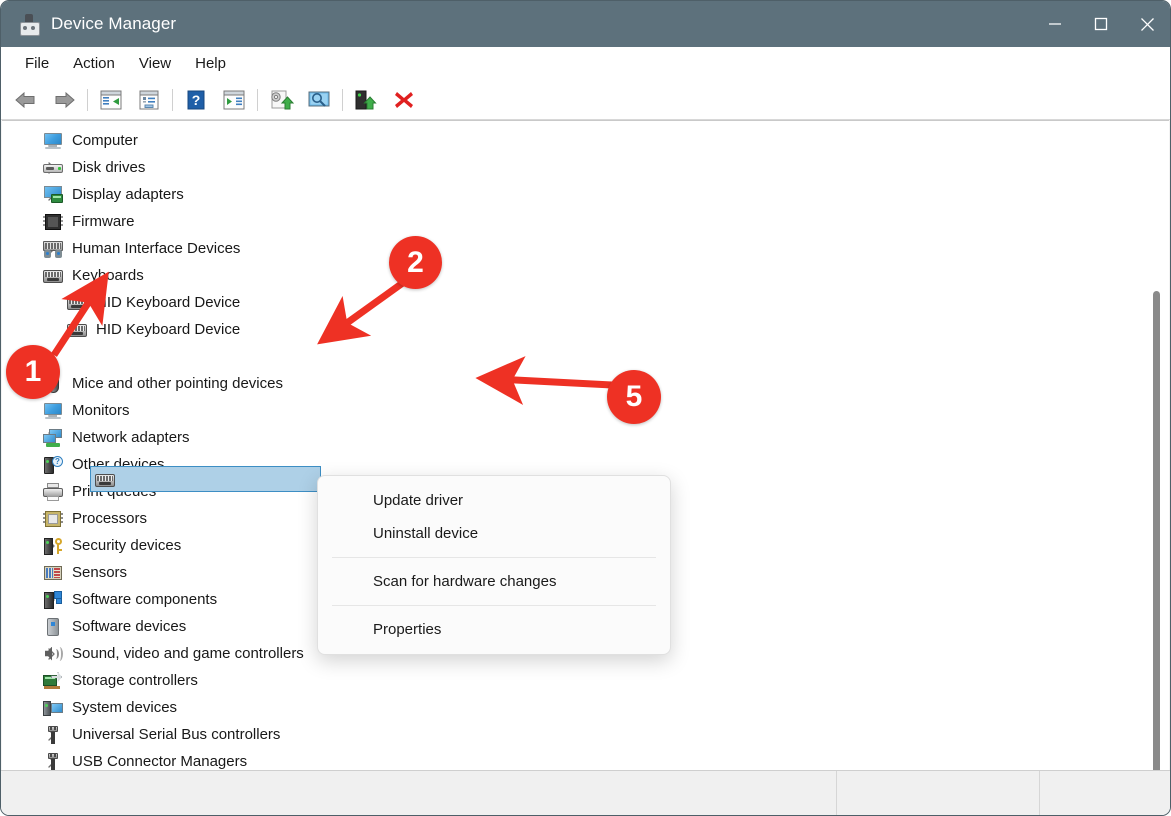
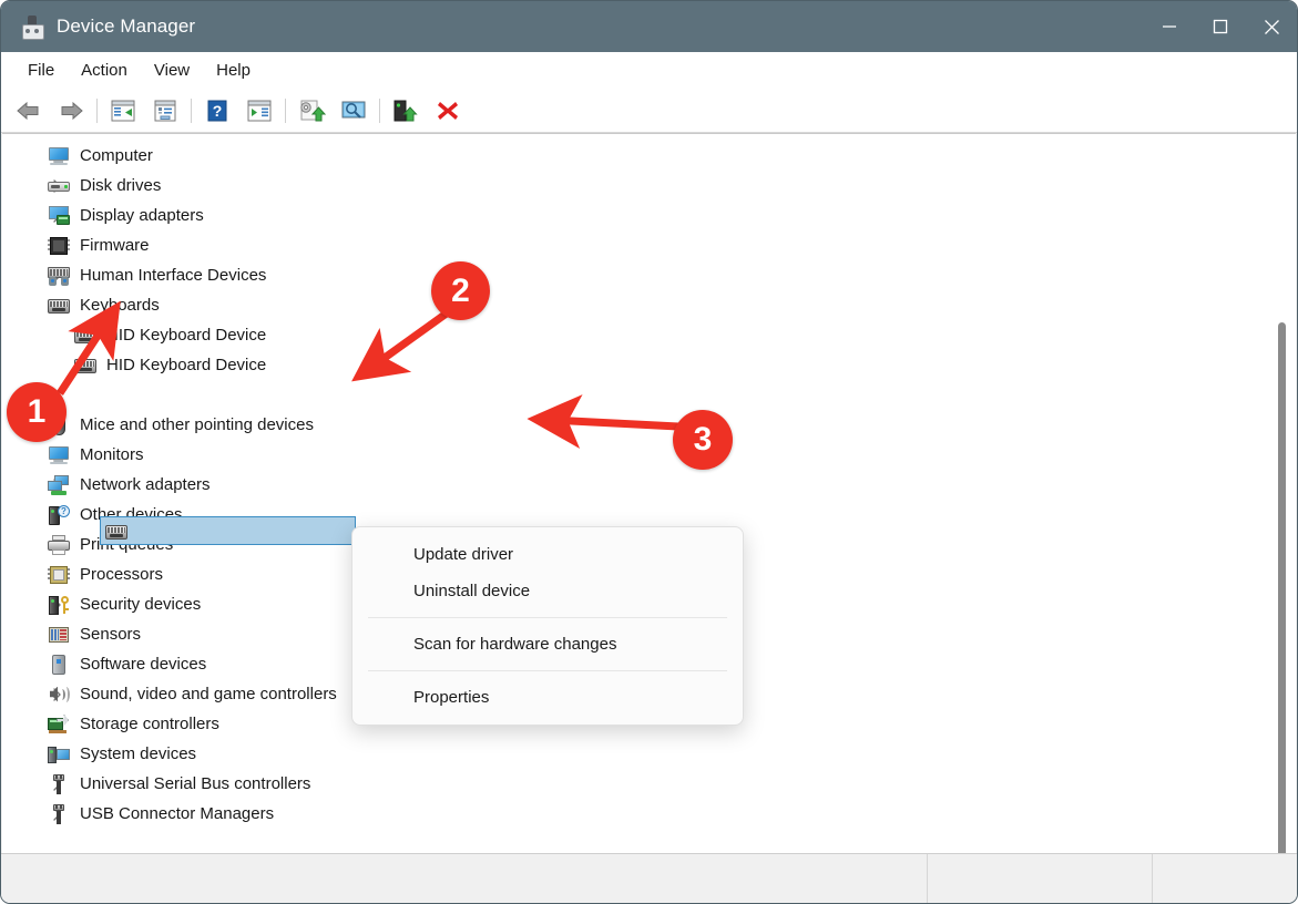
  Device Manager
  File
  Action
  View
  Help
  ?
  Computer
  Disk drives
  Display adapters
  Firmware
  Human Interface Devices
  Keyboards
  HID Keyboard Device
  HID Keyboard Device
  Mice and other pointing devices
  Monitors
  Network adapters
  ?
  Other devices
  Processors
  Security devices
  Sensors
- Software components
  Software devices
  Sound, video and game controllers
  Storage controllers
  System devices
  Universal Serial Bus controllers
  USB Connector Managers
  Update driver
  Uninstall device
  Scan for hardware changes
  Properties
  1
  2
- 5
+ 3
